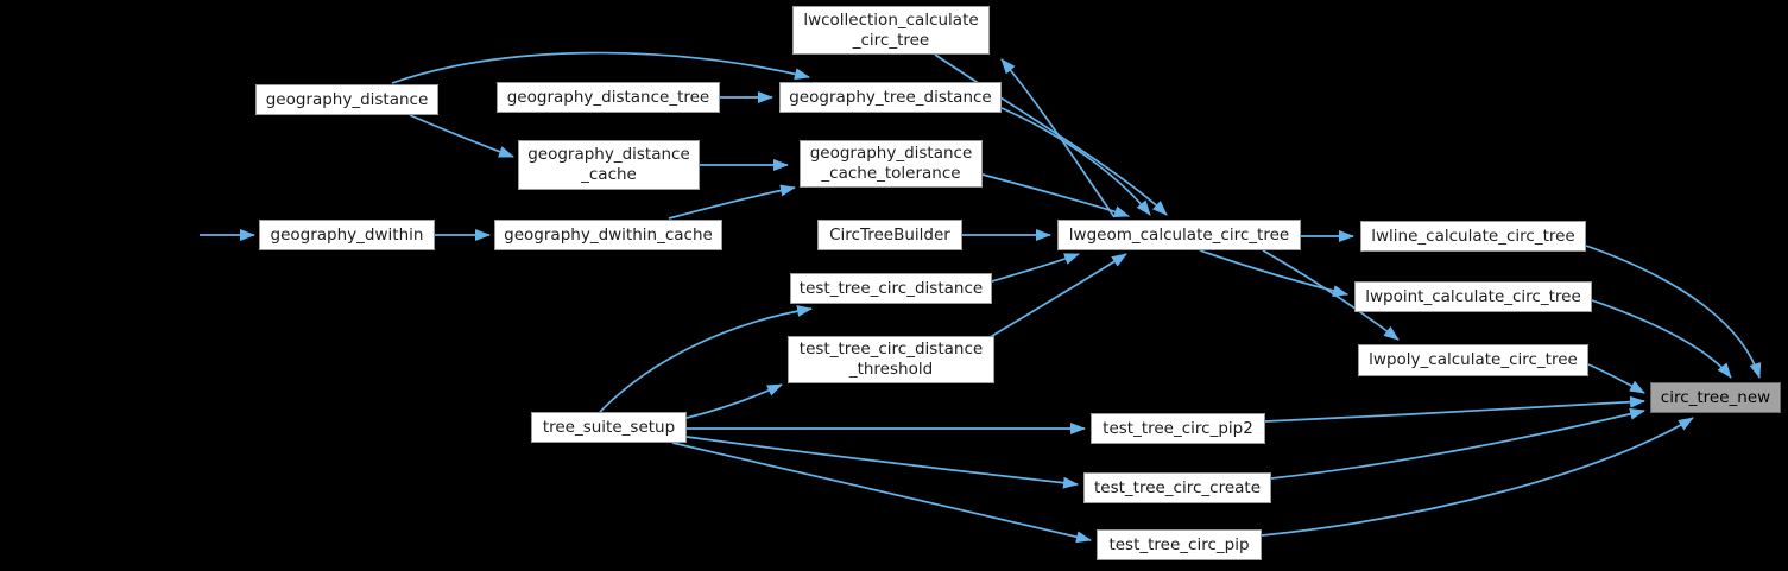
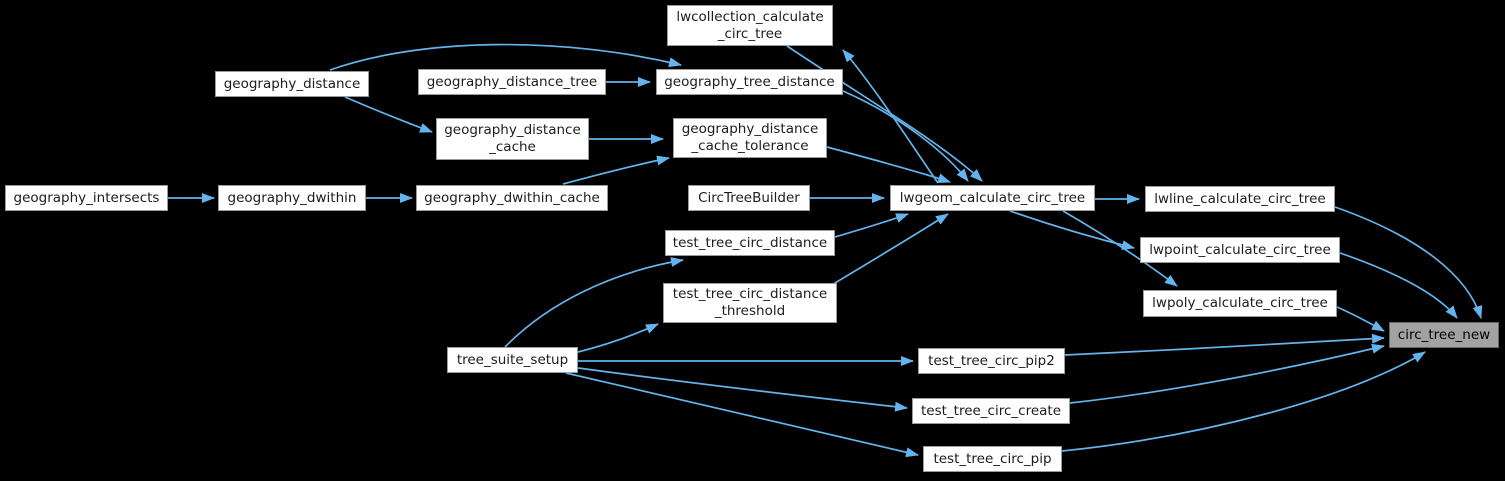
  lwcollection_calculate
  _circ_tree
  geography_distance
  geography_distance_tree
  geography_tree_distance
  geography_distance
  _cache
  geography_distance
  _cache_tolerance
+ geography_intersects
  geography_dwithin
  geography_dwithin_cache
  CircTreeBuilder
  lwgeom_calculate_circ_tree
  lwline_calculate_circ_tree
  lwpoint_calculate_circ_tree
  lwpoly_calculate_circ_tree
  circ_tree_new
  test_tree_circ_distance
  test_tree_circ_distance
  _threshold
  tree_suite_setup
  test_tree_circ_pip2
  test_tree_circ_create
  test_tree_circ_pip
